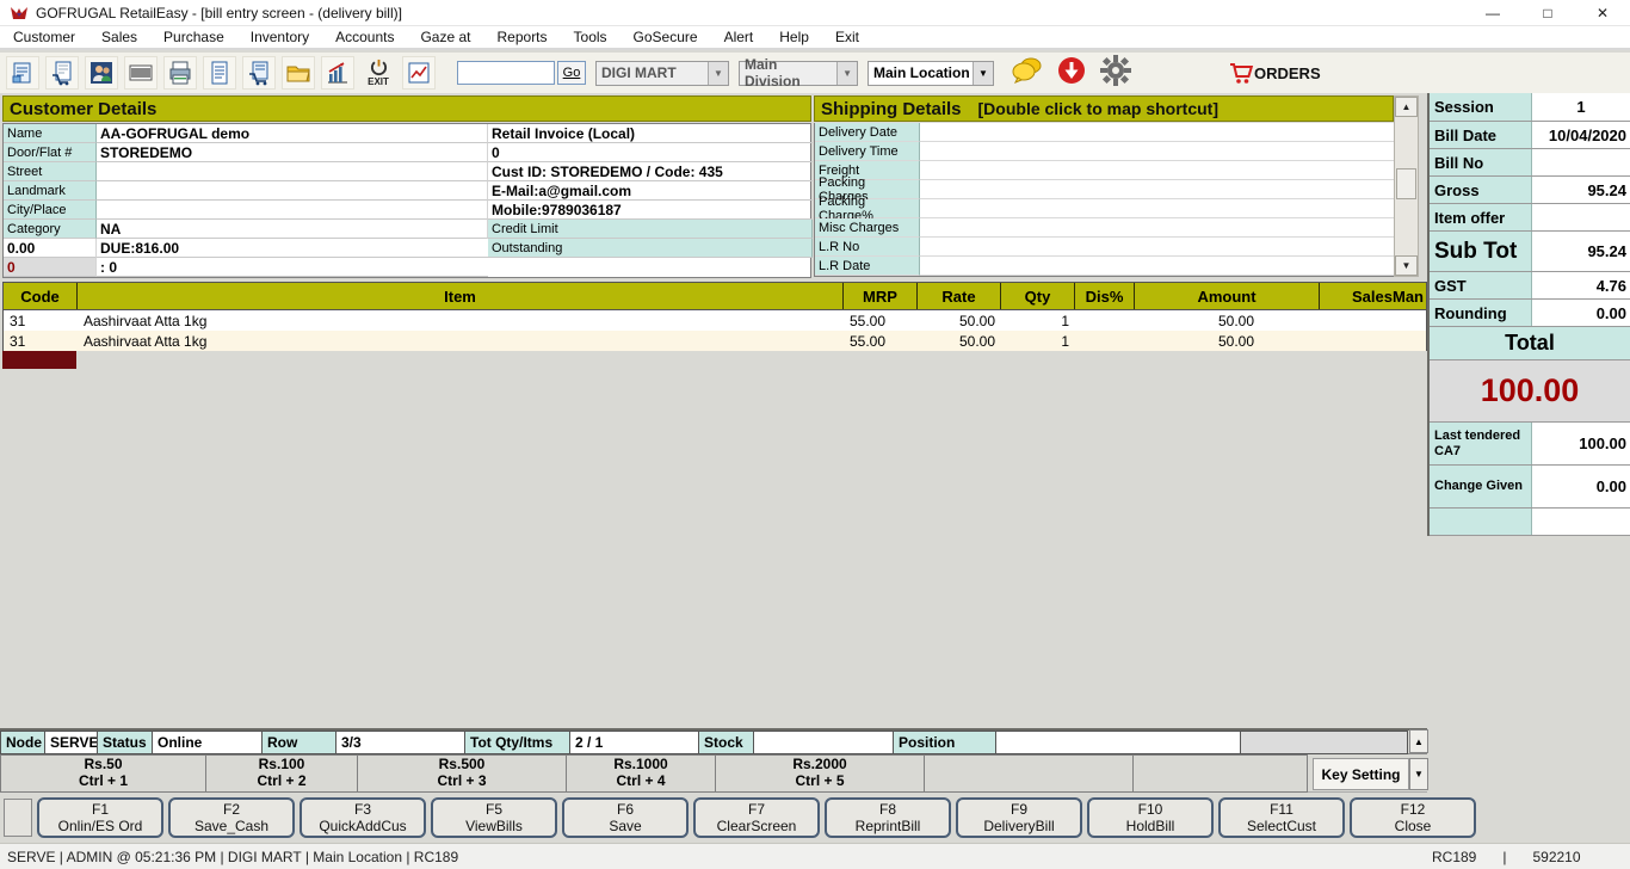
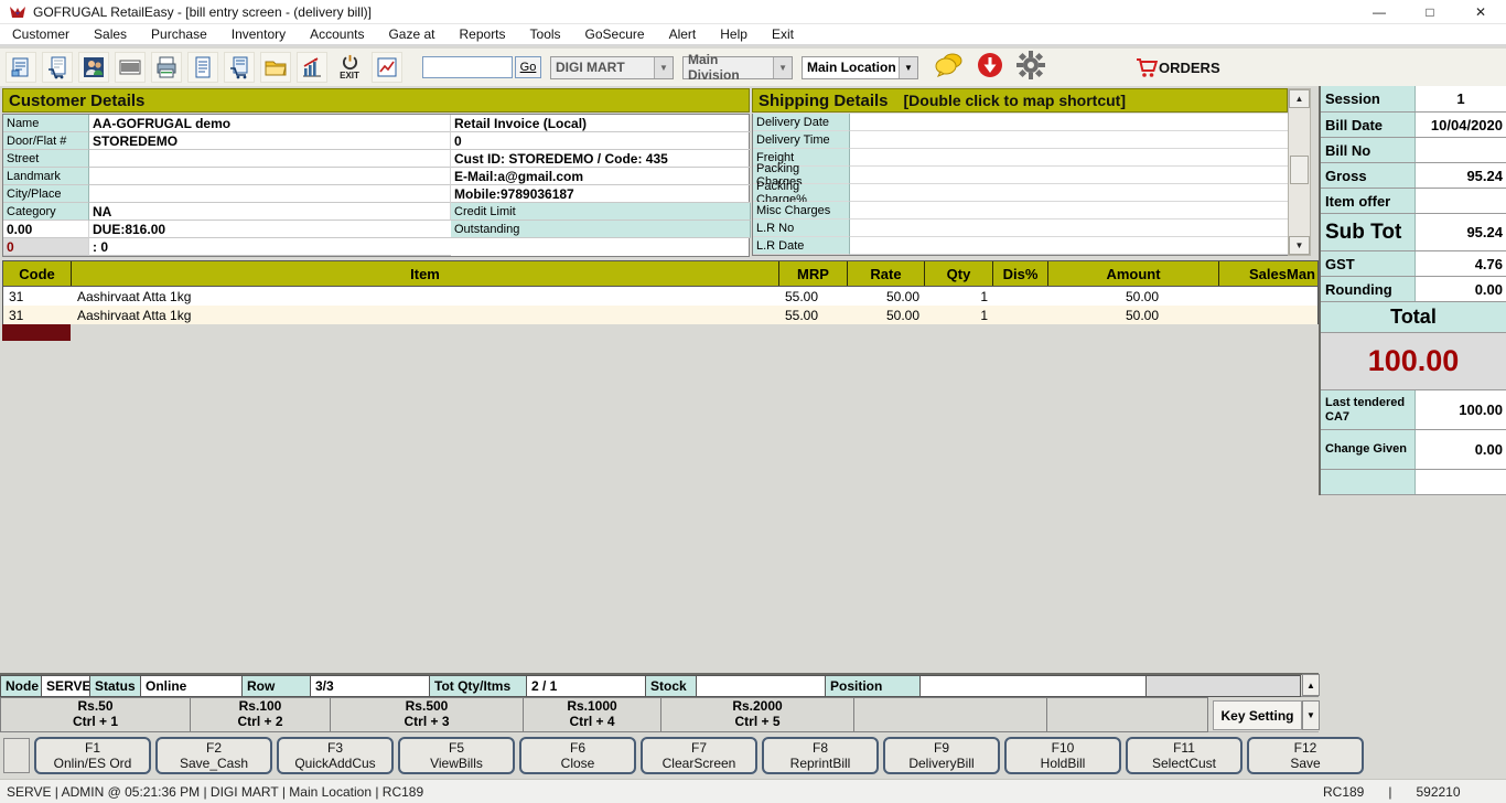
  GOFRUGAL RetailEasy - [bill entry screen - (delivery bill)]
  —
  □
  ✕
  Customer
  Sales
  Purchase
  Inventory
  Accounts
  Gaze at
  Reports
  Tools
  GoSecure
  Alert
  Help
  Exit
  EXIT
  Go
  DIGI MART
  ▼
  Main Division
  ▼
  Main Location
  ▼
  ORDERS
  Customer Details
  Shipping Details
  [Double click to map shortcut]
  Name
  AA-GOFRUGAL demo
  Retail Invoice (Local)
  Door/Flat #
  STOREDEMO
  0
  Street
  Cust ID: STOREDEMO / Code: 435
  Landmark
  E-Mail:a@gmail.com
  City/Place
  Mobile:9789036187
  Category
  NA
  Credit Limit
  0.00
  DUE:816.00
  Outstanding
  0
  : 0
  Delivery Date
  Delivery Time
  Freight
  Packing Charges
  Packing Charge%
  Misc Charges
  L.R No
  L.R Date
  ▲
  ▼
  Code
  Item
  MRP
  Rate
  Qty
  Dis%
  Amount
  SalesMan
  31
  Aashirvaat Atta 1kg
  55.00
  50.00
  1
  50.00
  31
  Aashirvaat Atta 1kg
  55.00
  50.00
  1
  50.00
  Session
  1
  Bill Date
  10/04/2020
  Bill No
  Gross
  95.24
  Item offer
  Sub Tot
  95.24
  GST
  4.76
  Rounding
  0.00
  Total
  100.00
  Last tendered CA7
  100.00
  Change Given
  0.00
  Node
  SERVE
  Status
  Online
  Row
  3/3
  Tot Qty/Itms
  2 / 1
  Stock
  Position
  ▲
  Rs.50
  Ctrl + 1
  Rs.100
  Ctrl + 2
  Rs.500
  Ctrl + 3
  Rs.1000
  Ctrl + 4
  Rs.2000
  Ctrl + 5
  Key Setting
  ▼
  F1
  Onlin/ES Ord
  F2
  Save_Cash
  F3
  QuickAddCus
  F5
  ViewBills
  F6
- Save
+ Close
  F7
  ClearScreen
  F8
  ReprintBill
  F9
  DeliveryBill
  F10
  HoldBill
  F11
  SelectCust
  F12
- Close
+ Save
  SERVE | ADMIN @ 05:21:36 PM | DIGI MART | Main Location | RC189
  RC189
  |
  592210
